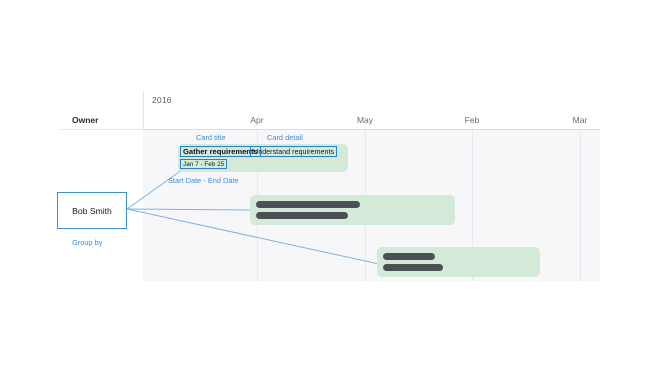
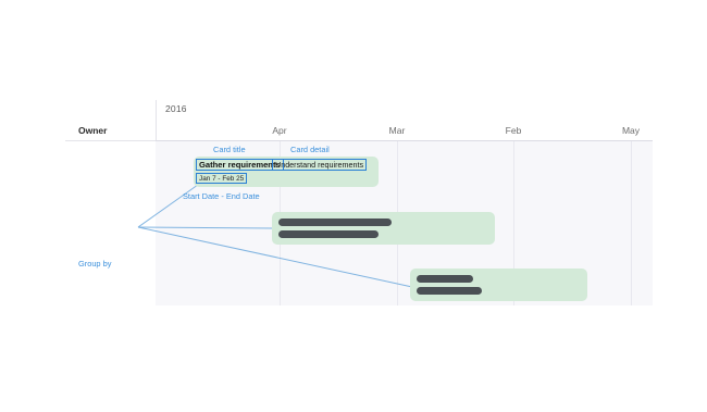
  2016
  Owner
  Apr
- May
+ Mar
  Feb
- Mar
+ May
  Card title
  Card detail
  Gather requirements
  Understand requirements
  Start Date - End Date
- Bob Smith
  Group by
